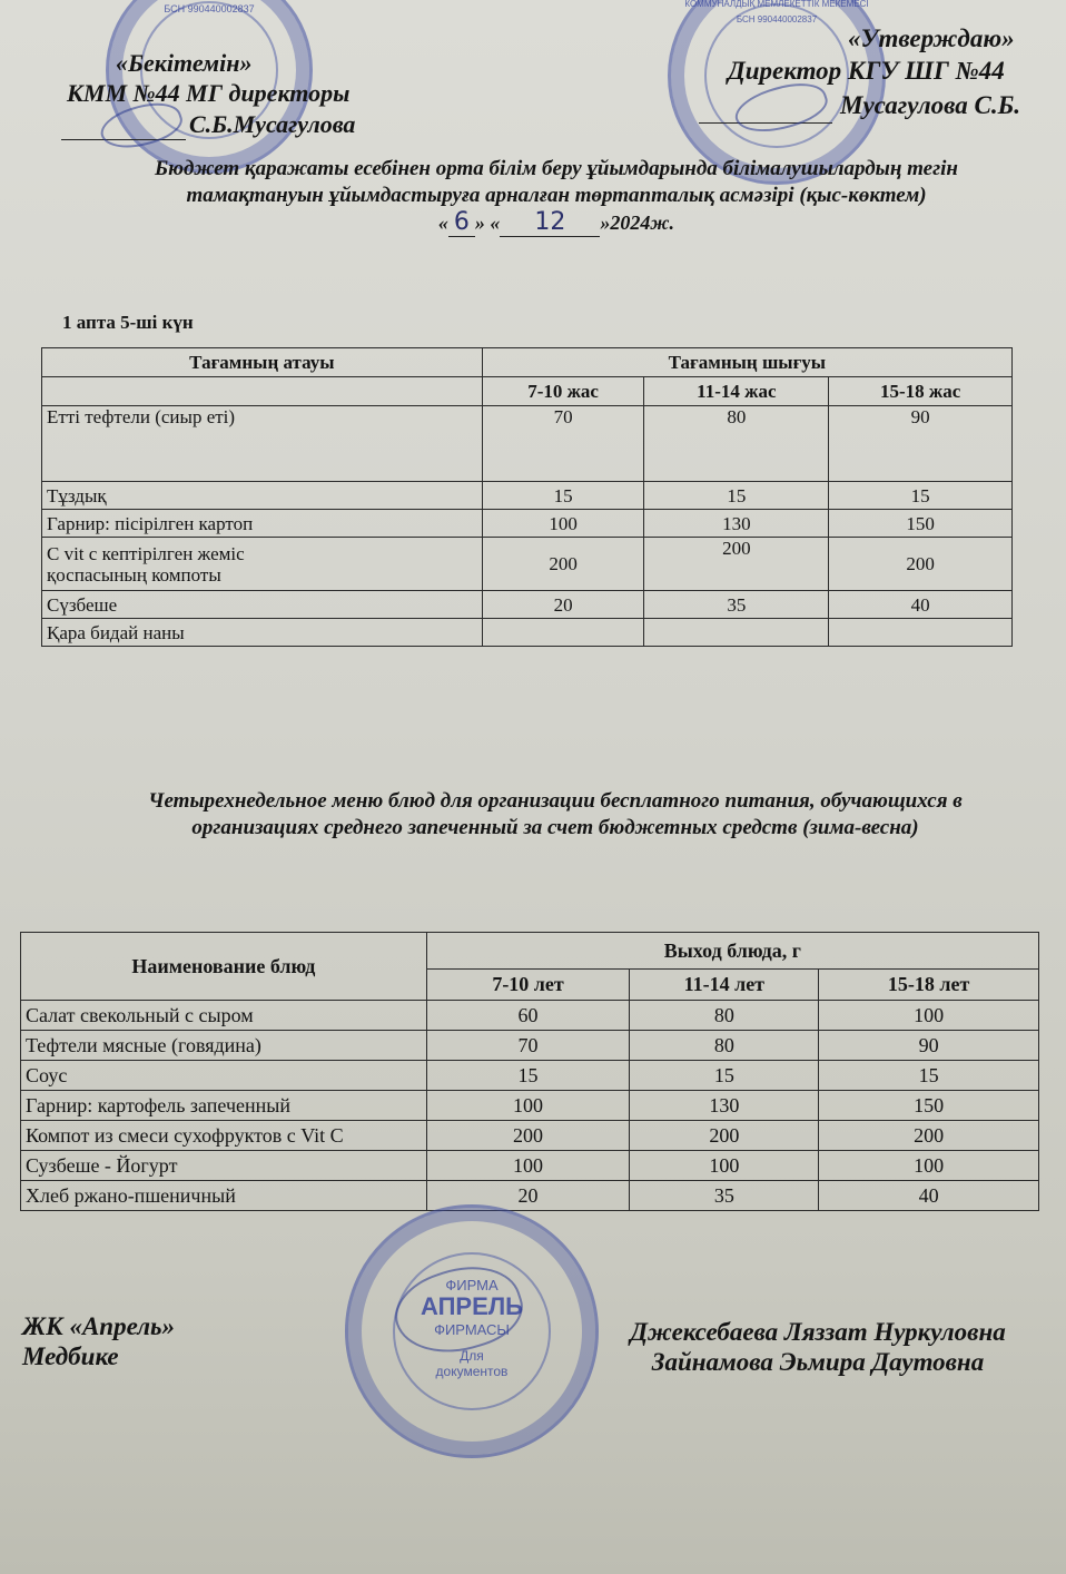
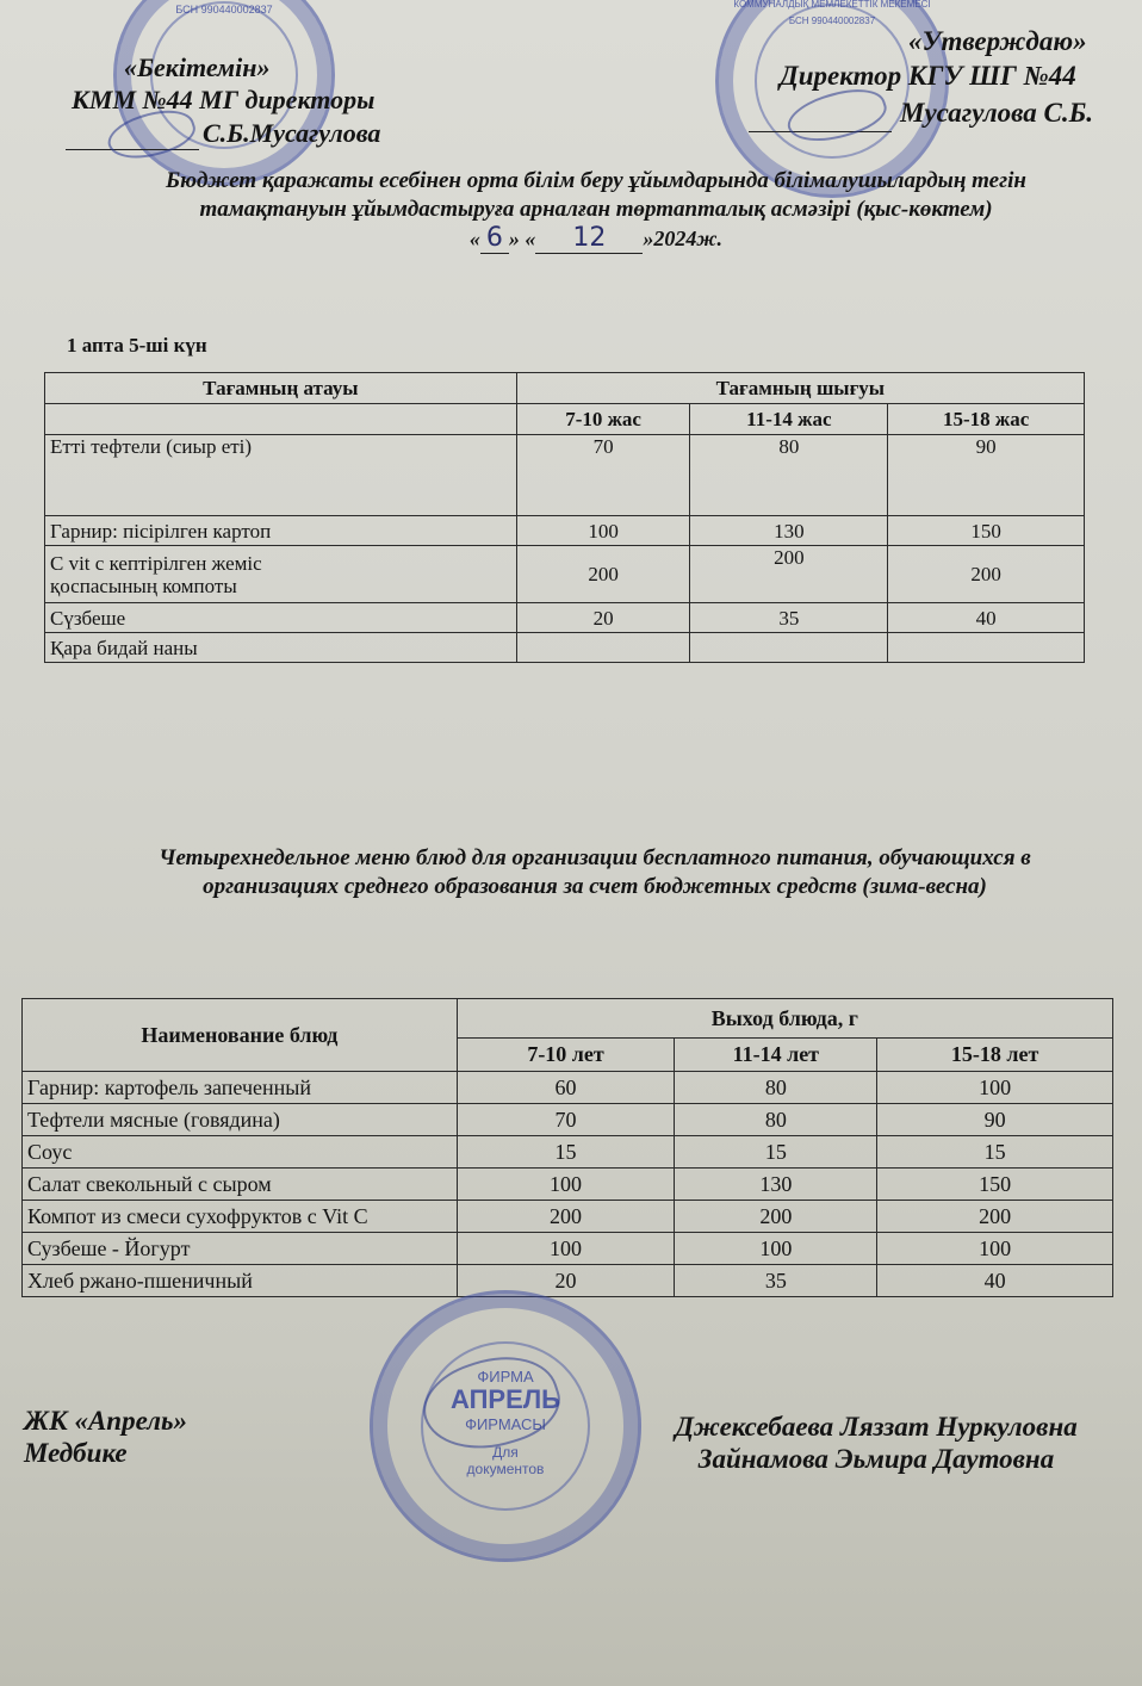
  БСН 990440002837
  КОММУНАЛДЫҚ МЕМЛЕКЕТТІК МЕКЕМЕСІ
  БСН 990440002837
  «Бекітемін»
  КММ №44 МГ директоры
  С.Б.Мусагулова
  «Утверждаю»
  Директор КГУ ШГ №44
  Мусагулова С.Б.
  Бюджет қаражаты есебінен орта білім беру ұйымдарында білімалушылардың тегін
  тамақтануын ұйымдастыруға арналған төртапталық асмәзірі (қыс-көктем)
  « 6 » « 12 »2024ж.
  1 апта 5-ші күн
  Тағамның атауы	Тағамның шығуы
  	7-10 жас	11-14 жас	15-18 жас
  Етті тефтели (сиыр еті)	70	80	90
- Тұздық	15	15	15
  Гарнир: пісірілген картоп	100	130	150
  C vit с кептірілген жеміс қоспасының компоты	200	200	200
  Сүзбеше	20	35	40
  Қара бидай наны
  Четырехнедельное меню блюд для организации бесплатного питания, обучающихся в
- организациях среднего запеченный за счет бюджетных средств (зима-весна)
+ организациях среднего образования за счет бюджетных средств (зима-весна)
  Наименование блюд	Выход блюда, г
  7-10 лет	11-14 лет	15-18 лет
- Салат свекольный с сыром	60	80	100
+ Гарнир: картофель запеченный	60	80	100
  Тефтели мясные (говядина)	70	80	90
  Соус	15	15	15
- Гарнир: картофель запеченный	100	130	150
+ Салат свекольный с сыром	100	130	150
  Компот из смеси сухофруктов с Vit C	200	200	200
  Сузбеше - Йогурт	100	100	100
  Хлеб ржано-пшеничный	20	35	40
  ФИРМА
  АПРЕЛЬ
  ФИРМАСЫ
  Для
  документов
  ЖК «Апрель»
  Медбике
  Джексебаева Ляззат Нуркуловна
  Зайнамова Эьмира Даутовна
